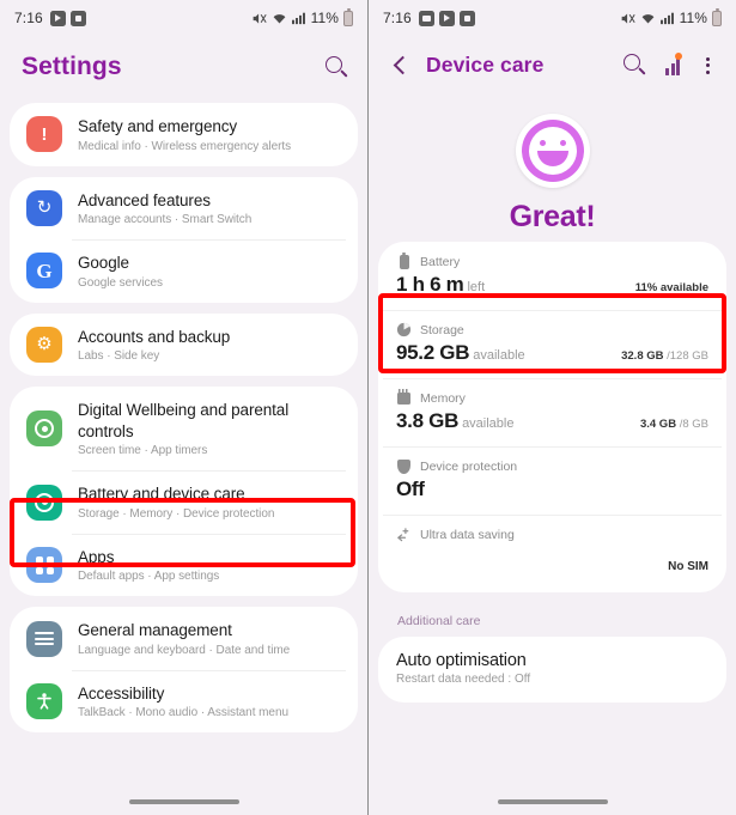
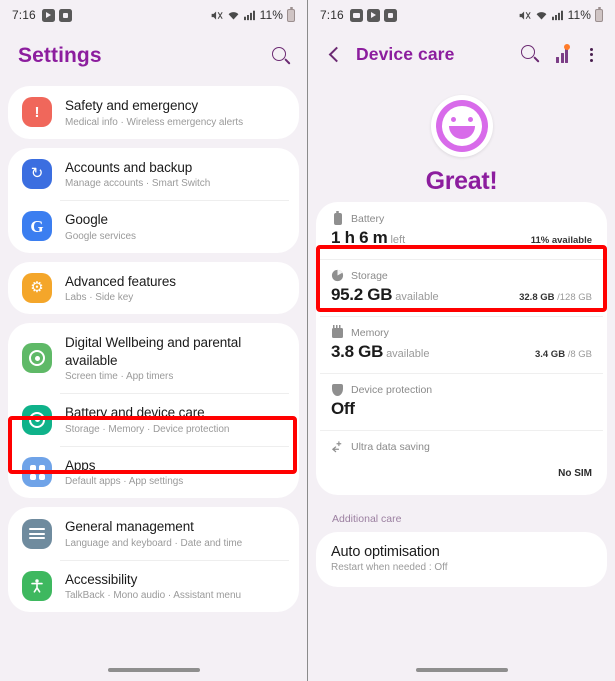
  7:16
  11%
  Settings
  !
  Safety and emergency
  Medical info · Wireless emergency alerts
  ↻
- Advanced features
+ Accounts and backup
  Manage accounts · Smart Switch
  G
  Google
  Google services
  ⚙
- Accounts and backup
+ Advanced features
  Labs · Side key
- Digital Wellbeing and parental controls
+ Digital Wellbeing and parental available
  Screen time · App timers
  Battery and device care
  Storage · Memory · Device protection
  Apps
  Default apps · App settings
  General management
  Language and keyboard · Date and time
  Accessibility
  TalkBack · Mono audio · Assistant menu
  7:16
  11%
  Device care
  Great!
  Battery
  1 h 6 m
  left
  11% available
  Storage
  95.2 GB
  available
  32.8 GB /128 GB
  Memory
  3.8 GB
  available
  3.4 GB /8 GB
  Device protection
  Off
  Ultra data saving
  No SIM
  Additional care
  Auto optimisation
- Restart data needed : Off
+ Restart when needed : Off
